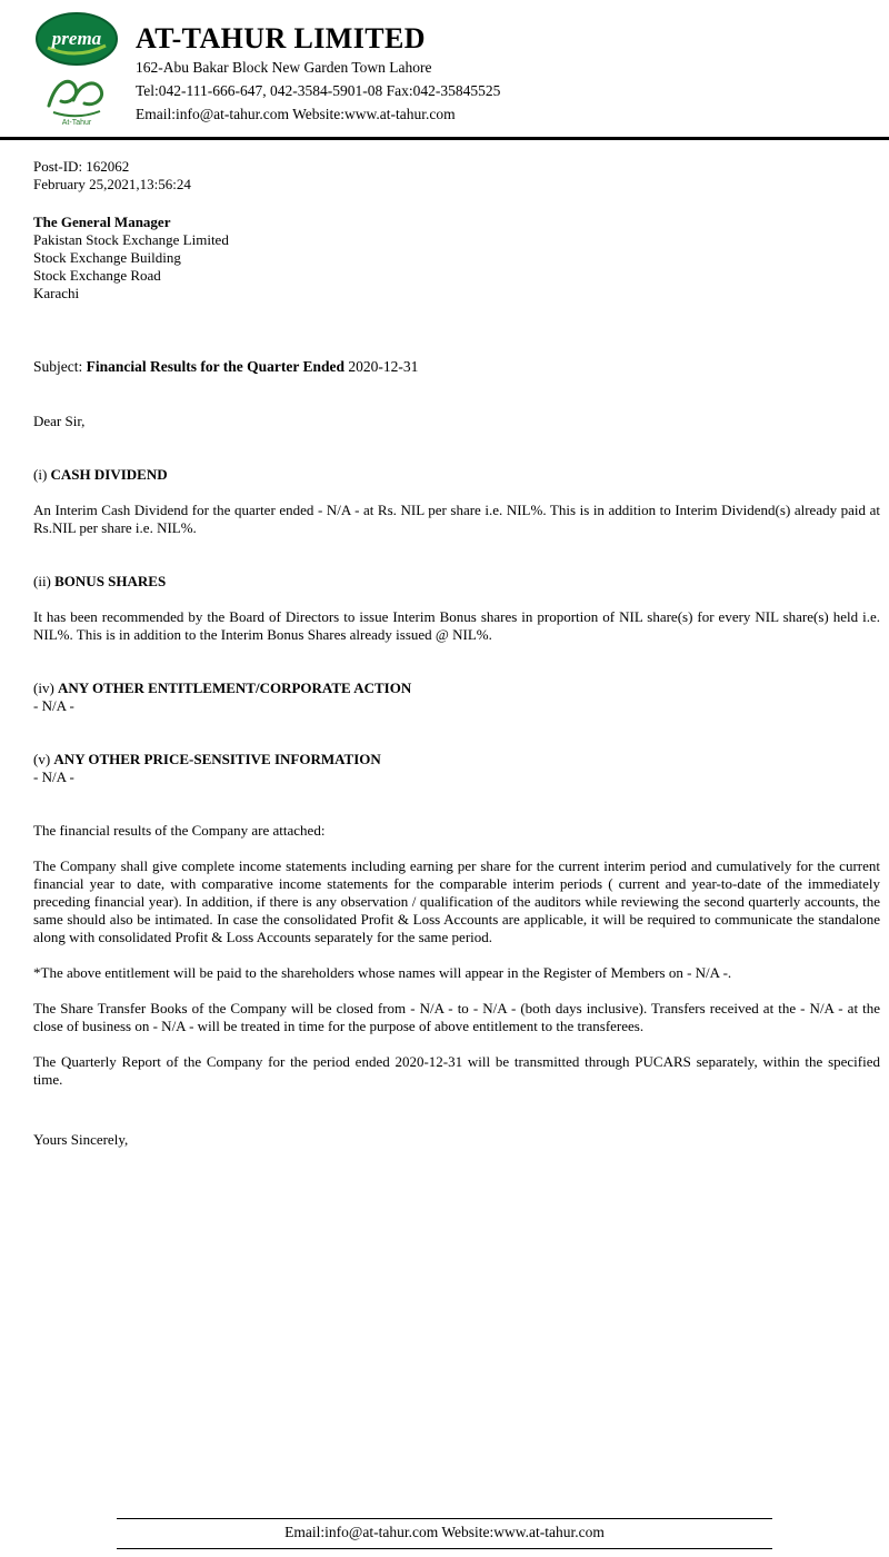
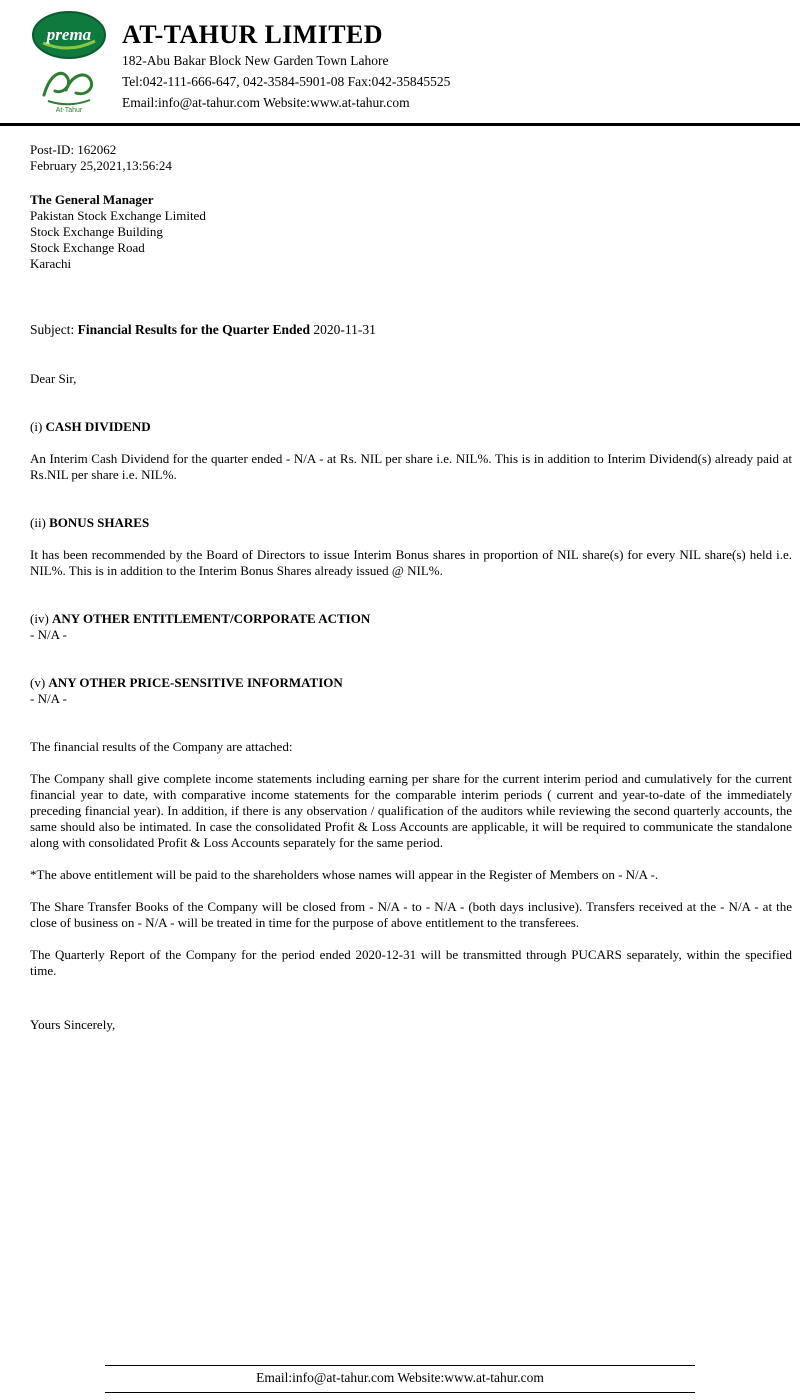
  prema
  AT-TAHUR LIMITED
- 162-Abu Bakar Block New Garden Town Lahore
+ 182-Abu Bakar Block New Garden Town Lahore
  Tel:042-111-666-647, 042-3584-5901-08 Fax:042-35845525
  Email:info@at-tahur.com Website:www.at-tahur.com
  Post-ID: 162062
  February 25,2021,13:56:24
  The General Manager
  Pakistan Stock Exchange Limited
  Stock Exchange Building
  Stock Exchange Road
  Karachi
- Subject: Financial Results for the Quarter Ended 2020-12-31
+ Subject: Financial Results for the Quarter Ended 2020-11-31
  Dear Sir,
  (i) CASH DIVIDEND
  An Interim Cash Dividend for the quarter ended - N/A - at Rs. NIL per share i.e. NIL%. This is in addition to Interim Dividend(s) already paid at Rs.NIL per share i.e. NIL%.
  (ii) BONUS SHARES
  It has been recommended by the Board of Directors to issue Interim Bonus shares in proportion of NIL share(s) for every NIL share(s) held i.e. NIL%. This is in addition to the Interim Bonus Shares already issued @ NIL%.
  (iv) ANY OTHER ENTITLEMENT/CORPORATE ACTION
  - N/A -
  (v) ANY OTHER PRICE-SENSITIVE INFORMATION
  - N/A -
  The financial results of the Company are attached:
  The Company shall give complete income statements including earning per share for the current interim period and cumulatively for the current financial year to date, with comparative income statements for the comparable interim periods ( current and year-to-date of the immediately preceding financial year). In addition, if there is any observation / qualification of the auditors while reviewing the second quarterly accounts, the same should also be intimated. In case the consolidated Profit & Loss Accounts are applicable, it will be required to communicate the standalone along with consolidated Profit & Loss Accounts separately for the same period.
  *The above entitlement will be paid to the shareholders whose names will appear in the Register of Members on - N/A -.
  The Share Transfer Books of the Company will be closed from - N/A - to - N/A - (both days inclusive). Transfers received at the - N/A - at the close of business on - N/A - will be treated in time for the purpose of above entitlement to the transferees.
  The Quarterly Report of the Company for the period ended 2020-12-31 will be transmitted through PUCARS separately, within the specified time.
  Yours Sincerely,
  Email:info@at-tahur.com Website:www.at-tahur.com
